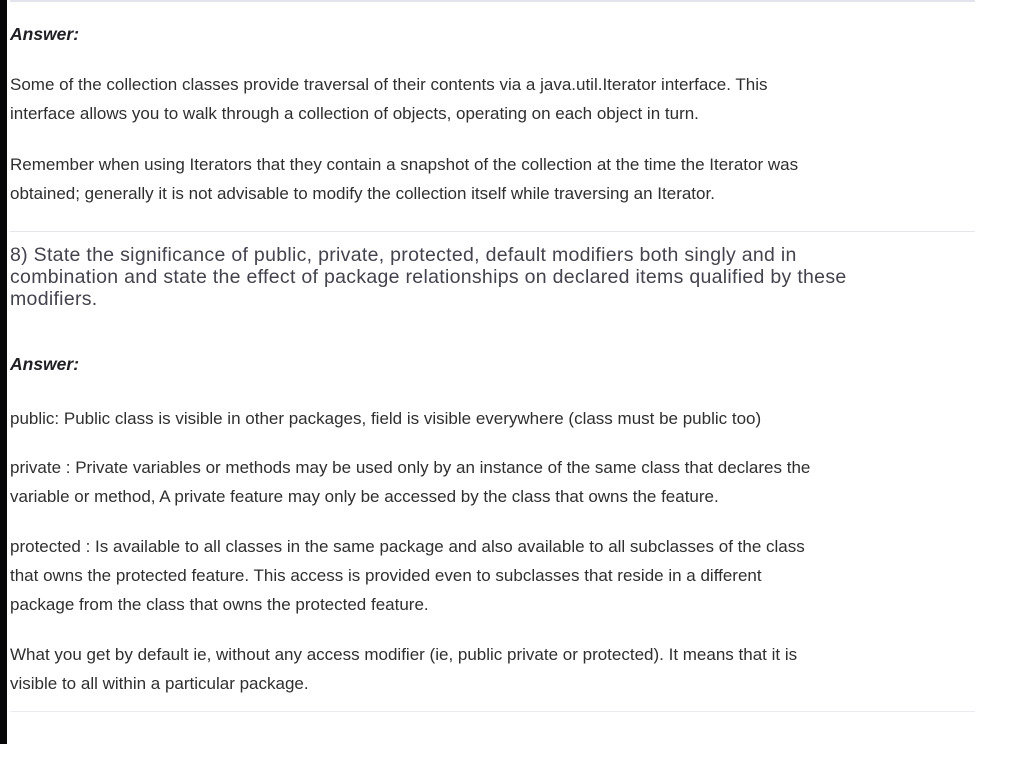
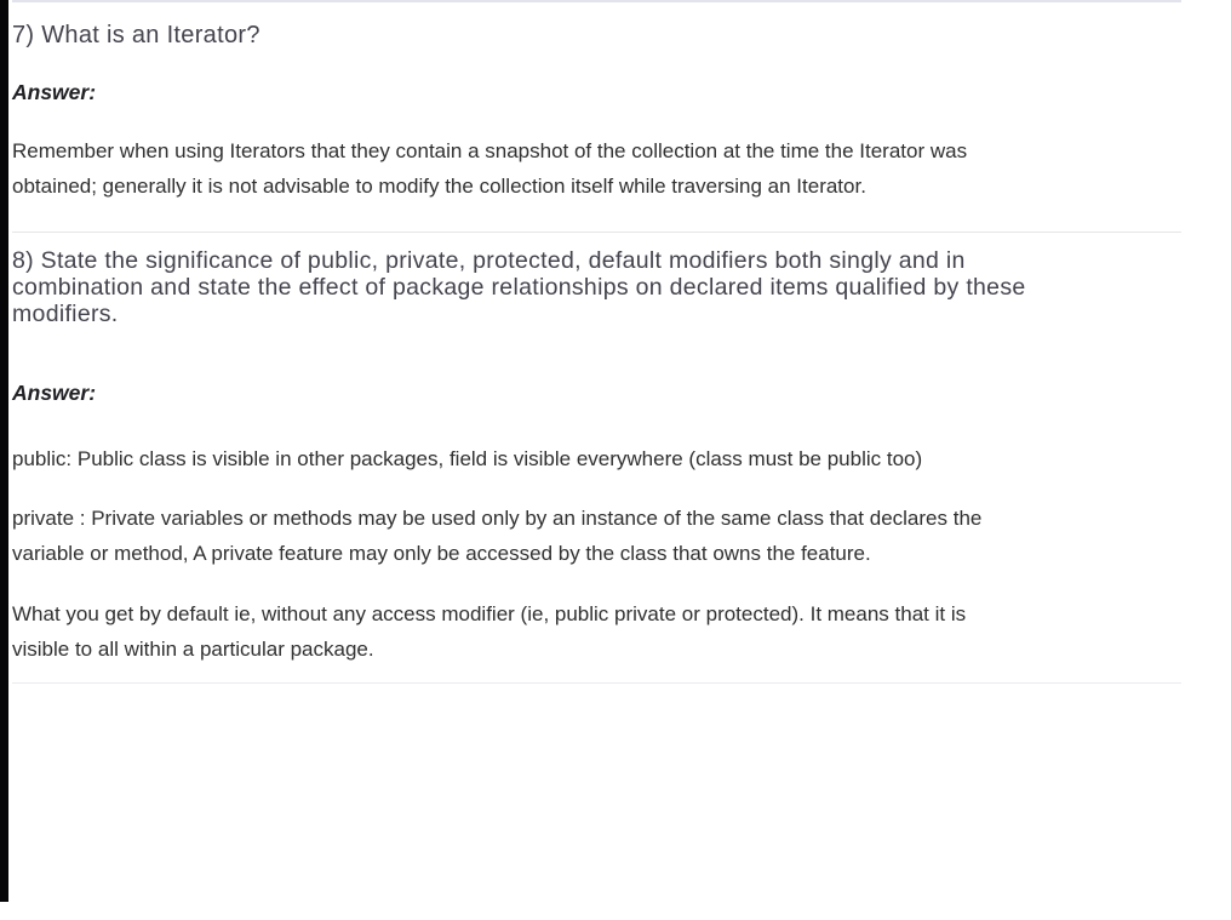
+ 7) What is an Iterator?
  Answer:
- Some of the collection classes provide traversal of their contents via a java.util.Iterator interface. This
- interface allows you to walk through a collection of objects, operating on each object in turn.
  Remember when using Iterators that they contain a snapshot of the collection at the time the Iterator was
  obtained; generally it is not advisable to modify the collection itself while traversing an Iterator.
  8) State the significance of public, private, protected, default modifiers both singly and in
  combination and state the effect of package relationships on declared items qualified by these
  modifiers.
  Answer:
  public: Public class is visible in other packages, field is visible everywhere (class must be public too)
  private : Private variables or methods may be used only by an instance of the same class that declares the
  variable or method, A private feature may only be accessed by the class that owns the feature.
- protected : Is available to all classes in the same package and also available to all subclasses of the class
- that owns the protected feature. This access is provided even to subclasses that reside in a different
- package from the class that owns the protected feature.
  What you get by default ie, without any access modifier (ie, public private or protected). It means that it is
  visible to all within a particular package.
